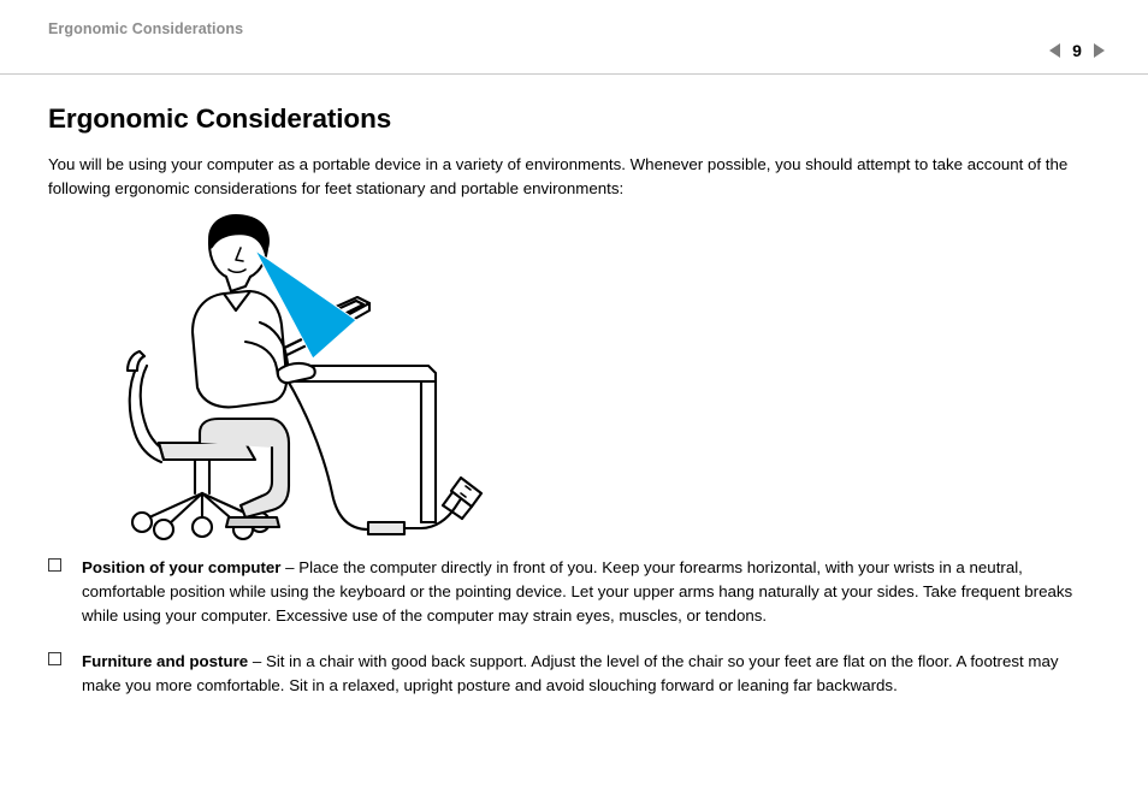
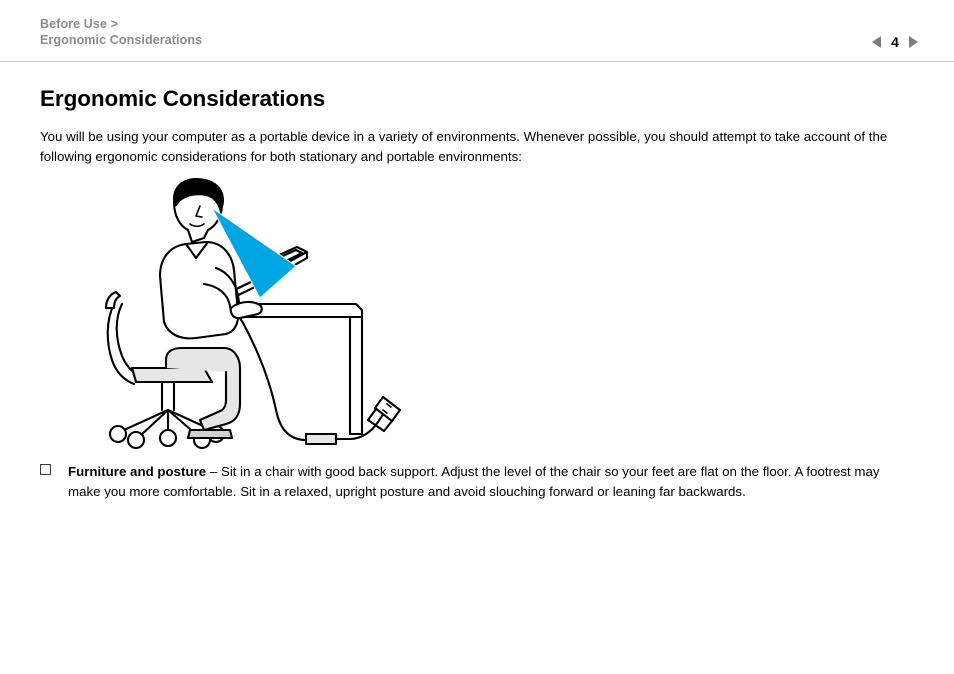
+ Before Use >
  Ergonomic Considerations
- 9
+ 4
  Ergonomic Considerations
- You will be using your computer as a portable device in a variety of environments. Whenever possible, you should attempt to take account of the following ergonomic considerations for feet stationary and portable environments:
+ You will be using your computer as a portable device in a variety of environments. Whenever possible, you should attempt to take account of the following ergonomic considerations for both stationary and portable environments:
- Position of your computer – Place the computer directly in front of you. Keep your forearms horizontal, with your wrists in a neutral, comfortable position while using the keyboard or the pointing device. Let your upper arms hang naturally at your sides. Take frequent breaks while using your computer. Excessive use of the computer may strain eyes, muscles, or tendons.
  Furniture and posture – Sit in a chair with good back support. Adjust the level of the chair so your feet are flat on the floor. A footrest may make you more comfortable. Sit in a relaxed, upright posture and avoid slouching forward or leaning far backwards.
